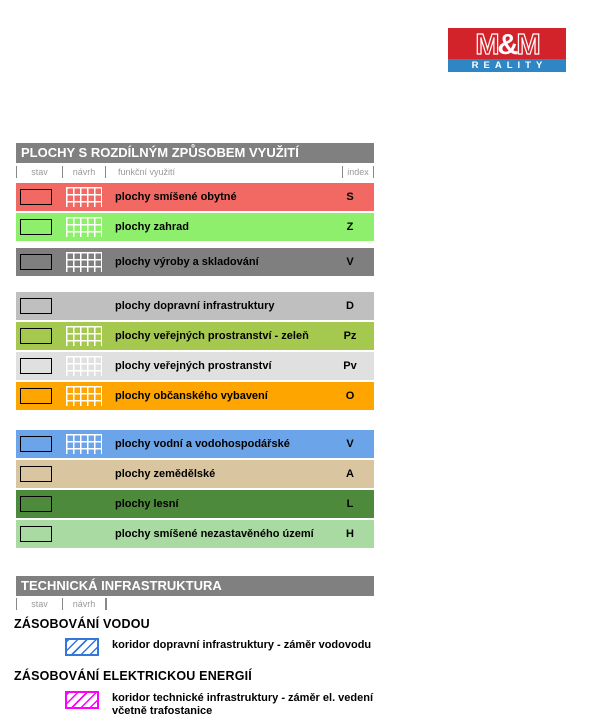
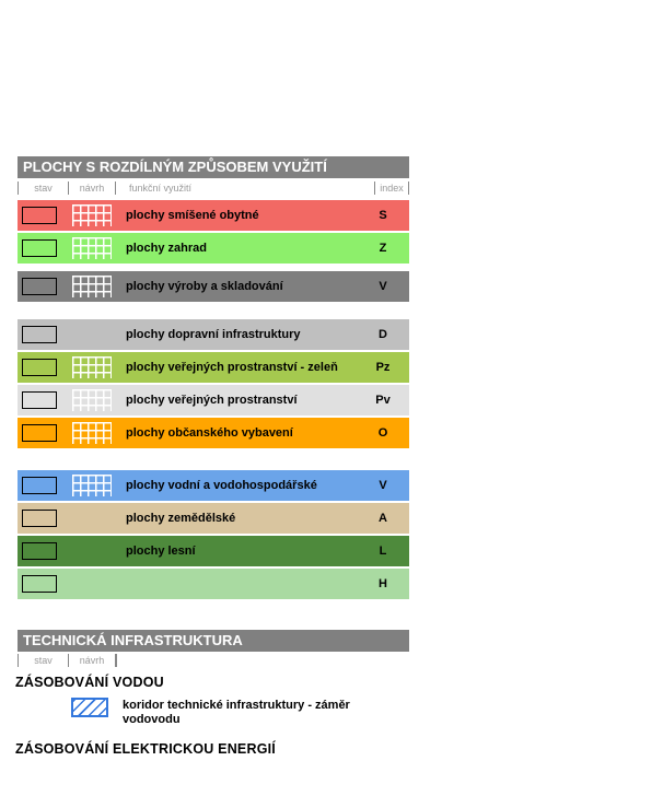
- M&M
- REALITY
  PLOCHY S ROZDÍLNÝM ZPŮSOBEM VYUŽITÍ
  stav
  návrh
  funkční využití
  index
  plochy smíšené obytné
  S
  plochy zahrad
  Z
  plochy výroby a skladování
  V
  plochy dopravní infrastruktury
  D
  plochy veřejných prostranství - zeleň
  Pz
  plochy veřejných prostranství
  Pv
  plochy občanského vybavení
  O
  plochy vodní a vodohospodářské
  V
  plochy zemědělské
  A
  plochy lesní
  L
- plochy smíšené nezastavěného území
  H
  TECHNICKÁ INFRASTRUKTURA
  stav
  návrh
  ZÁSOBOVÁNÍ VODOU
- koridor dopravní infrastruktury - záměr vodovodu
+ koridor technické infrastruktury - záměr vodovodu
  ZÁSOBOVÁNÍ ELEKTRICKOU ENERGIÍ
- koridor technické infrastruktury - záměr el. vedení včetně trafostanice
